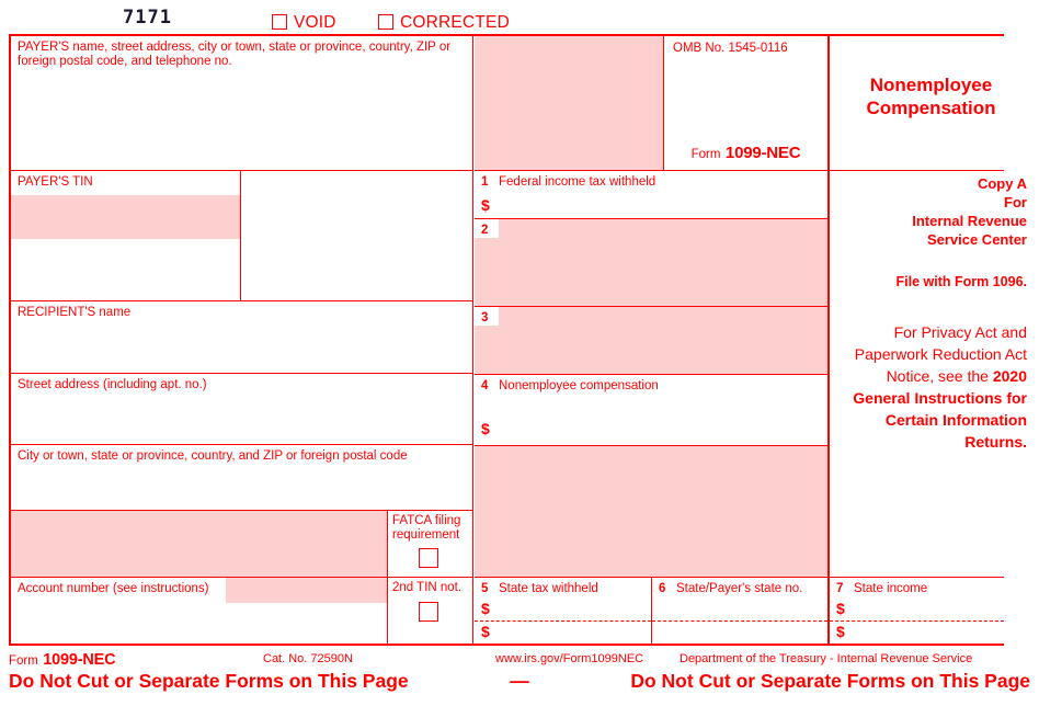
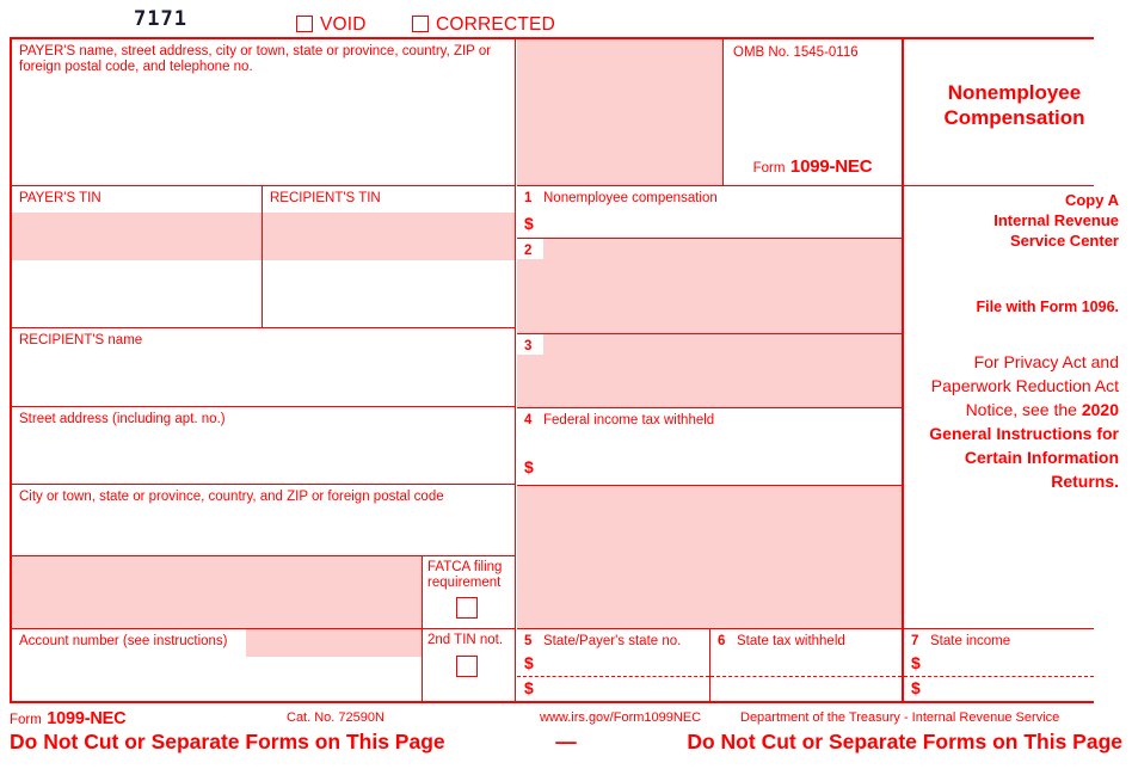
  7171
  VOID
  CORRECTED
  PAYER'S name, street address, city or town, state or province, country, ZIP or foreign postal code, and telephone no.
  PAYER'S TIN
+ RECIPIENT'S TIN
  RECIPIENT'S name
  Street address (including apt. no.)
  City or town, state or province, country, and ZIP or foreign postal code
  FATCA filing
  requirement
  Account number (see instructions)
  2nd TIN not.
  OMB No. 1545-0116
  Form 1099-NEC
  1
- Federal income tax withheld
+ Nonemployee compensation
  $
  2
  3
  4
- Nonemployee compensation
+ Federal income tax withheld
  $
  5
- State tax withheld
+ State/Payer's state no.
  $
  $
  6
- State/Payer's state no.
+ State tax withheld
  7
  State income
  $
  $
  Nonemployee
  Compensation
  Copy A
- For
  Internal Revenue
  Service Center
  File with Form 1096.
  For Privacy Act and Paperwork Reduction Act Notice, see the 2020 General Instructions for Certain Information Returns.
  Form 1099-NEC
  Cat. No. 72590N
  www.irs.gov/Form1099NEC
  Department of the Treasury - Internal Revenue Service
  Do Not Cut or Separate Forms on This Page
  —
  Do Not Cut or Separate Forms on This Page
